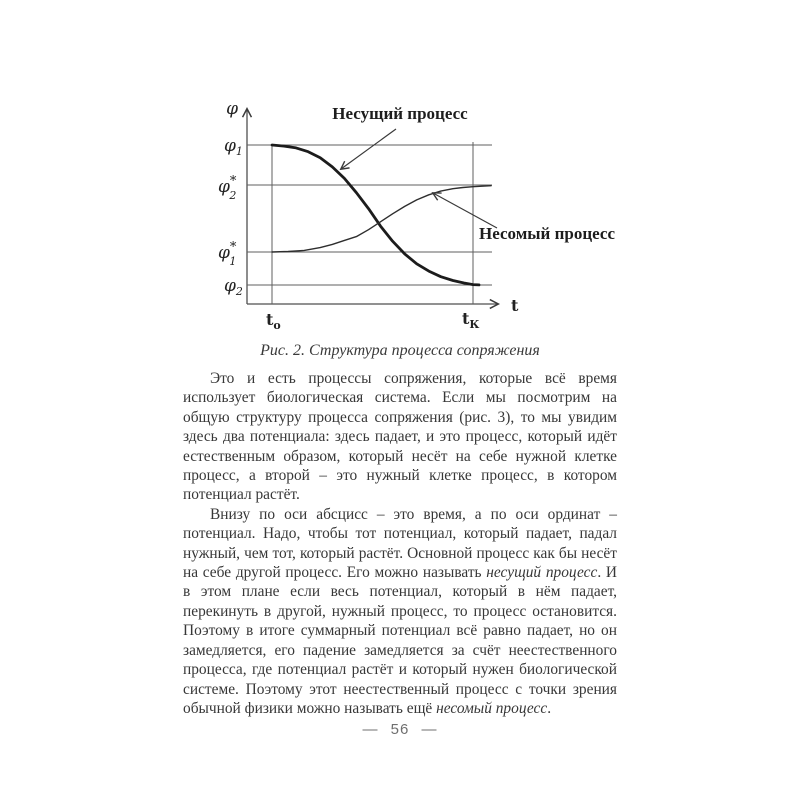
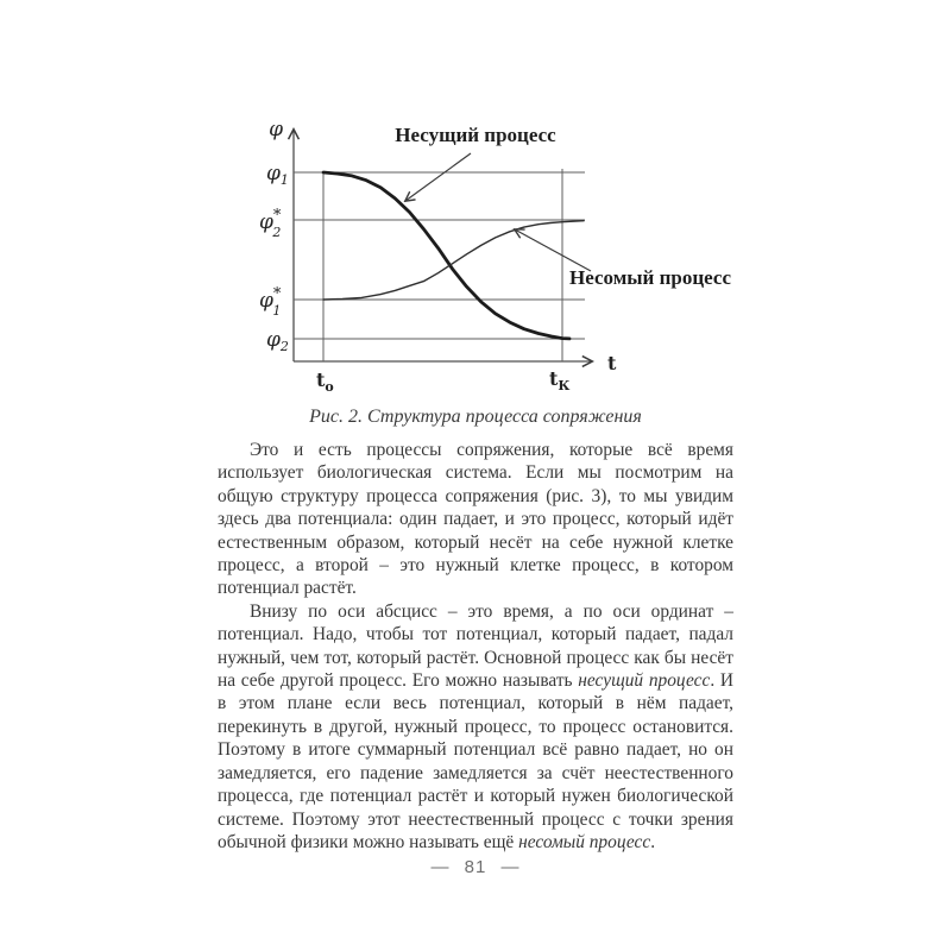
  φ
  t
  φ1
  φ* 2
  φ* 1
  φ2
  tо
  tК
  Несущий процесс
  Несомый процесс
  Рис. 2. Структура процесса сопряжения
- Это и есть процессы сопряжения, которые всё время использует биологическая система. Если мы посмотрим на общую структуру процесса сопряжения (рис. 3), то мы увидим здесь два потенциала: здесь падает, и это процесс, который идёт естественным образом, который несёт на себе нужной клетке процесс, а второй – это нужный клетке процесс, в котором потенциал растёт.
+ Это и есть процессы сопряжения, которые всё время использует биологическая система. Если мы посмотрим на общую структуру процесса сопряжения (рис. 3), то мы увидим здесь два потенциала: один падает, и это процесс, который идёт естественным образом, который несёт на себе нужной клетке процесс, а второй – это нужный клетке процесс, в котором потенциал растёт.
  Внизу по оси абсцисс – это время, а по оси ординат – потенциал. Надо, чтобы тот потенциал, который падает, падал нужный, чем тот, который растёт. Основной процесс как бы несёт на себе другой процесс. Его можно называть несущий процесс. И в этом плане если весь потенциал, который в нём падает, перекинуть в другой, нужный процесс, то процесс остановится. Поэтому в итоге суммарный потенциал всё равно падает, но он замедляется, его падение замедляется за счёт неестественного процесса, где потенциал растёт и который нужен биологической системе. Поэтому этот неестественный процесс с точки зрения обычной физики можно называть ещё несомый процесс.
- — 56 —
+ — 81 —
